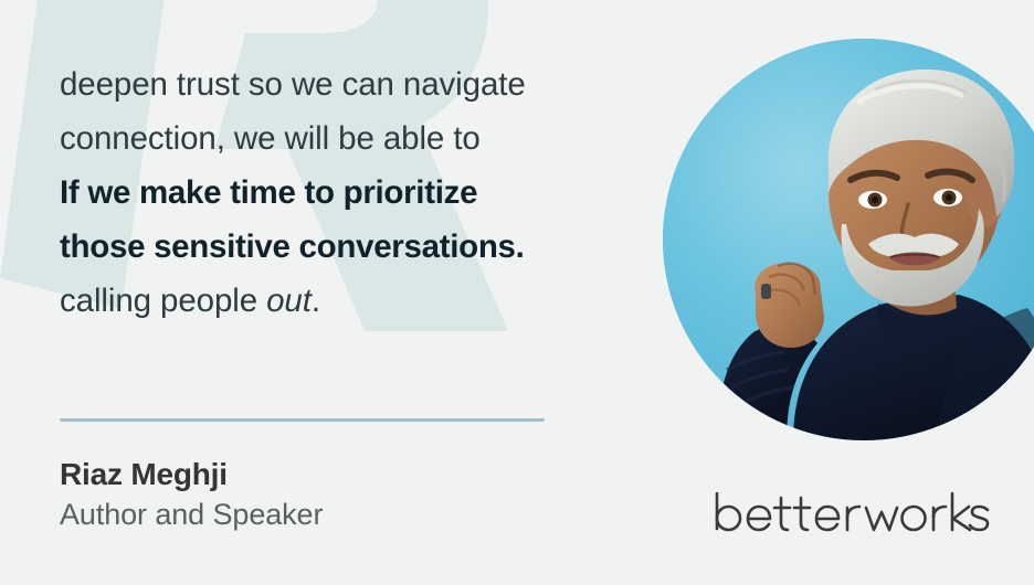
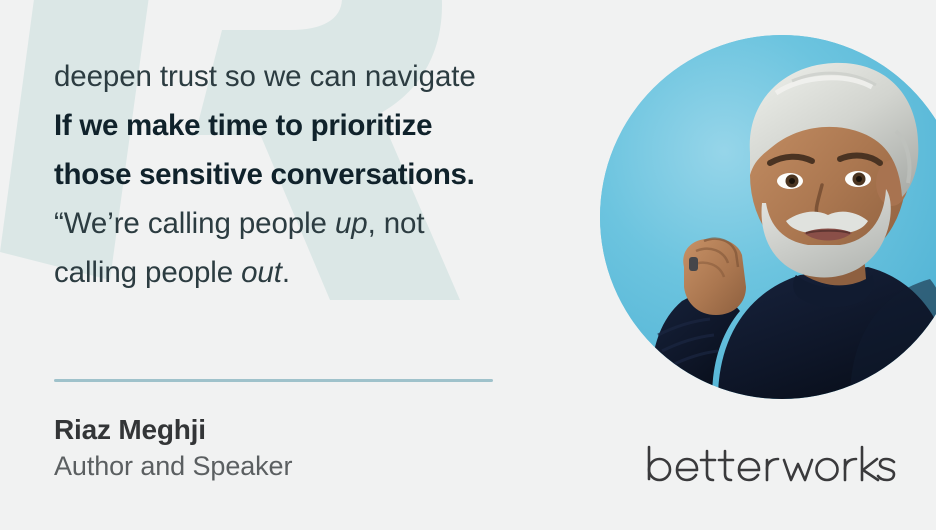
  deepen trust so we can navigate
- connection, we will be able to
  If we make time to prioritize
  those sensitive conversations.
+ “We’re calling people up, not
  calling people out.
  Riaz Meghji
  Author and Speaker
